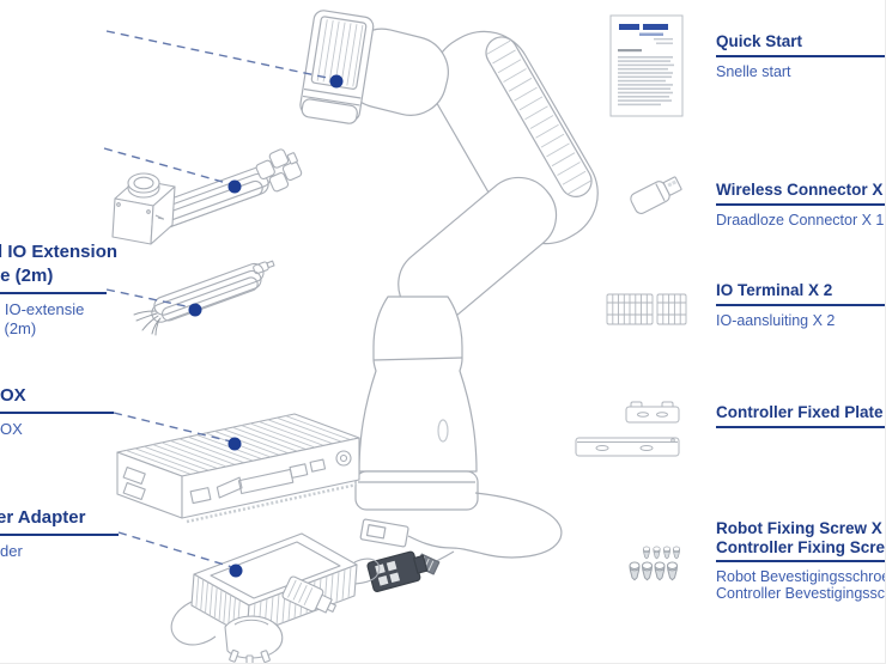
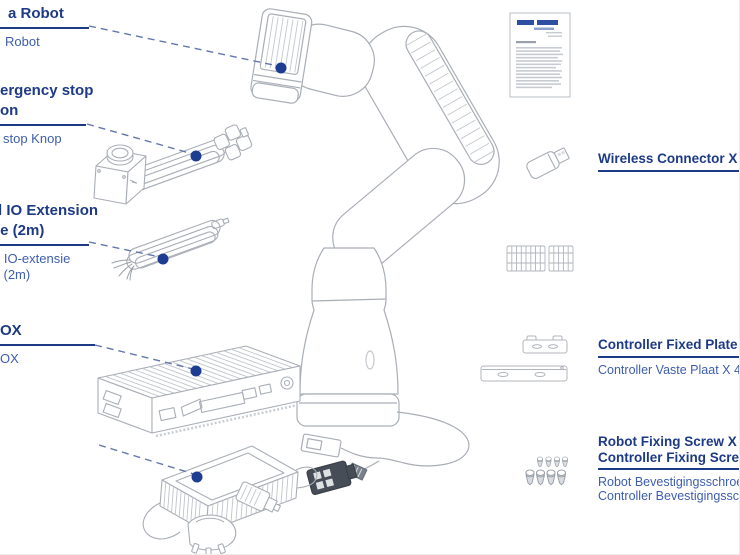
+ a Robot
+ Robot
+ ergency stop
+ on
+ stop Knop
  IO Extension
  e (2m)
  IO-extensie
  (2m)
  OX
  OX
- er Adapter
- der
- Quick Start
- Snelle start
  Wireless Connector X
- Draadloze Connector X 1
- IO Terminal X 2
- IO-aansluiting X 2
  Controller Fixed Plate
+ Controller Vaste Plaat X 4
  Robot Fixing Screw X
  Controller Fixing Scre
  Robot Bevestigingsschro
  Controller Bevestigingssc
